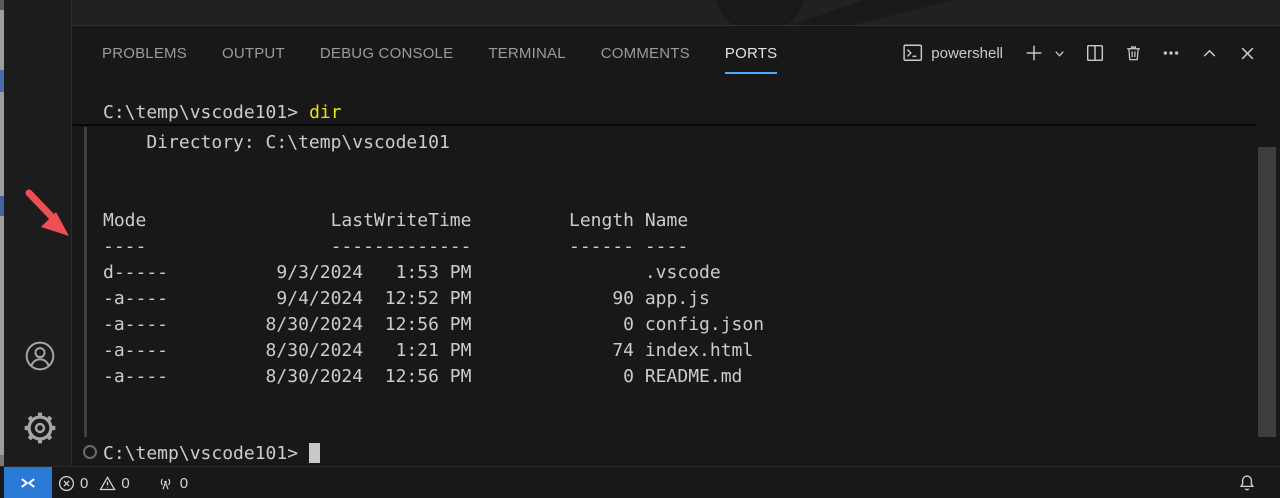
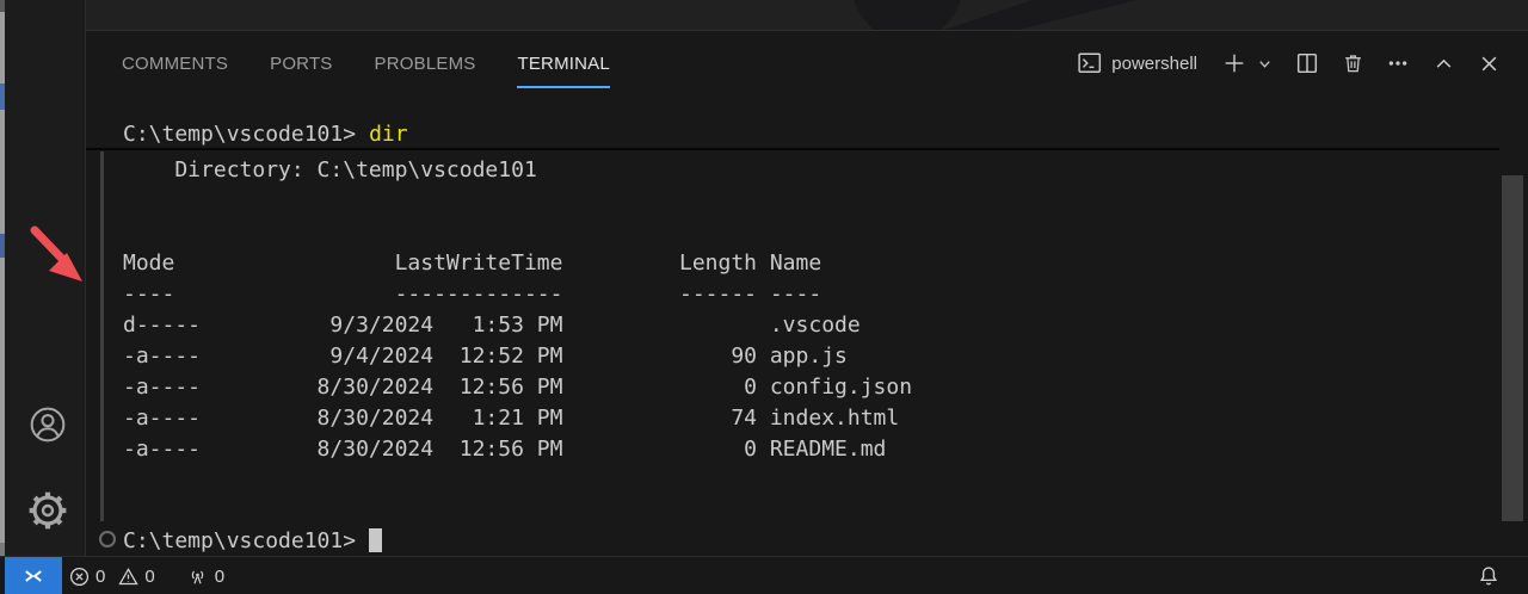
- PROBLEMS
+ COMMENTS
- OUTPUT
- DEBUG CONSOLE
- TERMINAL
+ PORTS
- COMMENTS
+ PROBLEMS
- PORTS
+ TERMINAL
  powershell
  C:\temp\vscode101>
  dir
  Directory: C:\temp\vscode101
  Mode LastWriteTime Length Name
  ---- ------------- ------ ----
  d----- 9/3/2024 1:53 PM .vscode
  -a---- 9/4/2024 12:52 PM 90 app.js
  -a---- 8/30/2024 12:56 PM 0 config.json
  -a---- 8/30/2024 1:21 PM 74 index.html
  -a---- 8/30/2024 12:56 PM 0 README.md
  C:\temp\vscode101>
  0
  0
  0
